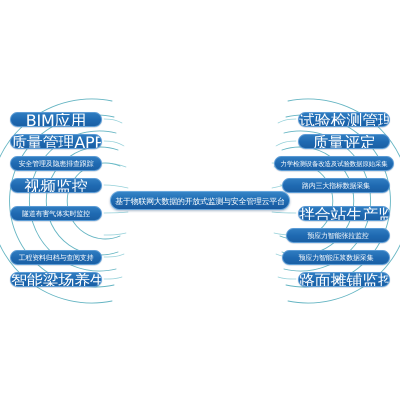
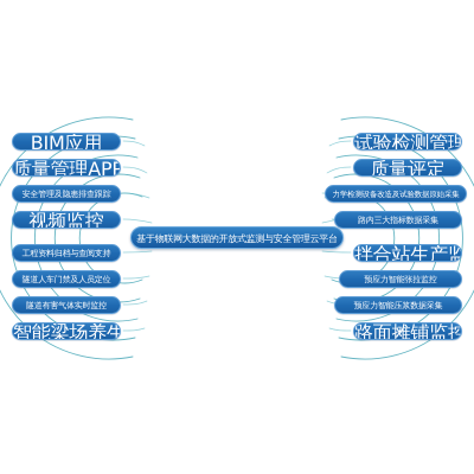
  BIM应用
  质量管理APP
  安全管理及隐患排查跟踪
  视频监控
- 隧道有害气体实时监控
+ 工程资料归档与查阅支持
+ 隧道人车门禁及人员定位
- 工程资料归档与查阅支持
+ 隧道有害气体实时监控
  智能梁场养生
  试验检测管理
  质量评定
  力学检测设备改造及试验数据原始采集
  路内三大指标数据采集
  拌合站生产监
  预应力智能张拉监控
  预应力智能压浆数据采集
  路面摊铺监控
  基于物联网大数据的开放式监测与安全管理云平台
